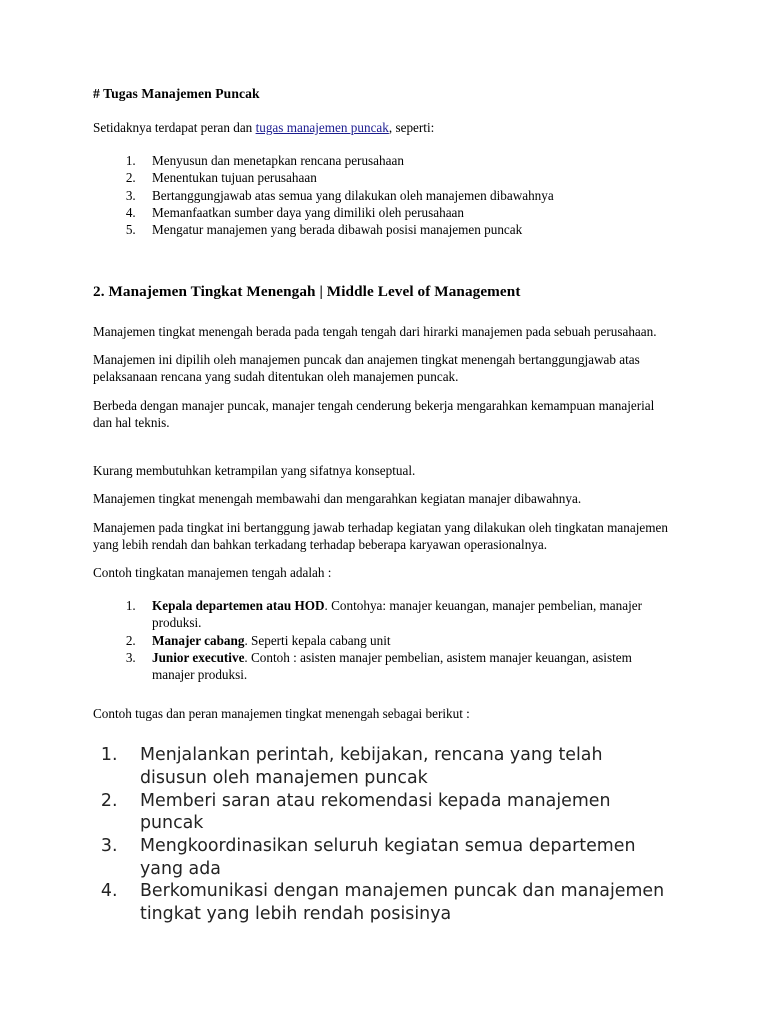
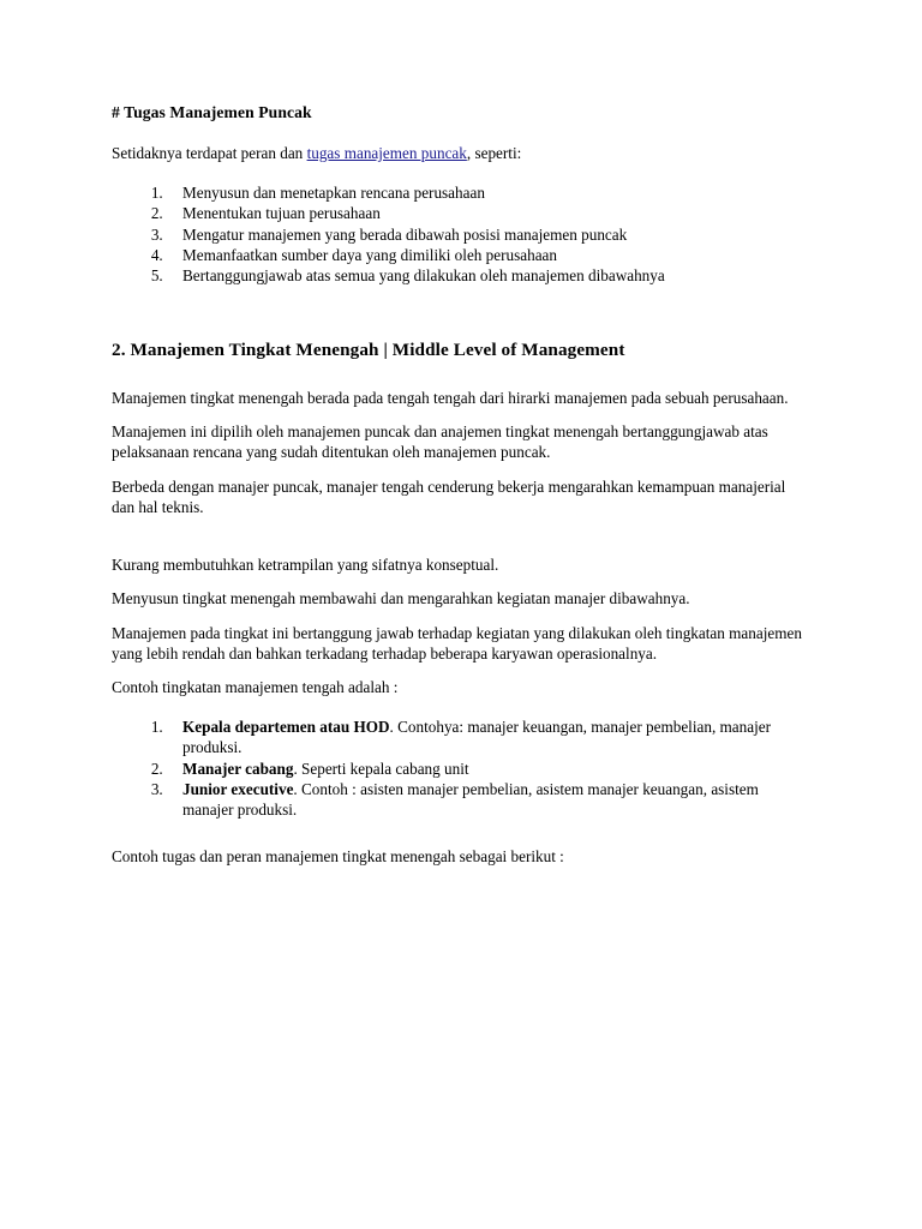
  # Tugas Manajemen Puncak
  Setidaknya terdapat peran dan tugas manajemen puncak, seperti:
  Menyusun dan menetapkan rencana perusahaan
  Menentukan tujuan perusahaan
- Bertanggungjawab atas semua yang dilakukan oleh manajemen dibawahnya
+ Mengatur manajemen yang berada dibawah posisi manajemen puncak
  Memanfaatkan sumber daya yang dimiliki oleh perusahaan
- Mengatur manajemen yang berada dibawah posisi manajemen puncak
+ Bertanggungjawab atas semua yang dilakukan oleh manajemen dibawahnya
  2. Manajemen Tingkat Menengah | Middle Level of Management
  Manajemen tingkat menengah berada pada tengah tengah dari hirarki manajemen pada sebuah perusahaan.
  Manajemen ini dipilih oleh manajemen puncak dan anajemen tingkat menengah bertanggungjawab atas pelaksanaan rencana yang sudah ditentukan oleh manajemen puncak.
  Berbeda dengan manajer puncak, manajer tengah cenderung bekerja mengarahkan kemampuan manajerial dan hal teknis.
  Kurang membutuhkan ketrampilan yang sifatnya konseptual.
- Manajemen tingkat menengah membawahi dan mengarahkan kegiatan manajer dibawahnya.
+ Menyusun tingkat menengah membawahi dan mengarahkan kegiatan manajer dibawahnya.
  Manajemen pada tingkat ini bertanggung jawab terhadap kegiatan yang dilakukan oleh tingkatan manajemen yang lebih rendah dan bahkan terkadang terhadap beberapa karyawan operasionalnya.
  Contoh tingkatan manajemen tengah adalah :
  Kepala departemen atau HOD. Contohya: manajer keuangan, manajer pembelian, manajer produksi.
  Manajer cabang. Seperti kepala cabang unit
  Junior executive. Contoh : asisten manajer pembelian, asistem manajer keuangan, asistem manajer produksi.
  Contoh tugas dan peran manajemen tingkat menengah sebagai berikut :
- Menjalankan perintah, kebijakan, rencana yang telah disusun oleh manajemen puncak
- Memberi saran atau rekomendasi kepada manajemen puncak
- Mengkoordinasikan seluruh kegiatan semua departemen yang ada
- Berkomunikasi dengan manajemen puncak dan manajemen tingkat yang lebih rendah posisinya
